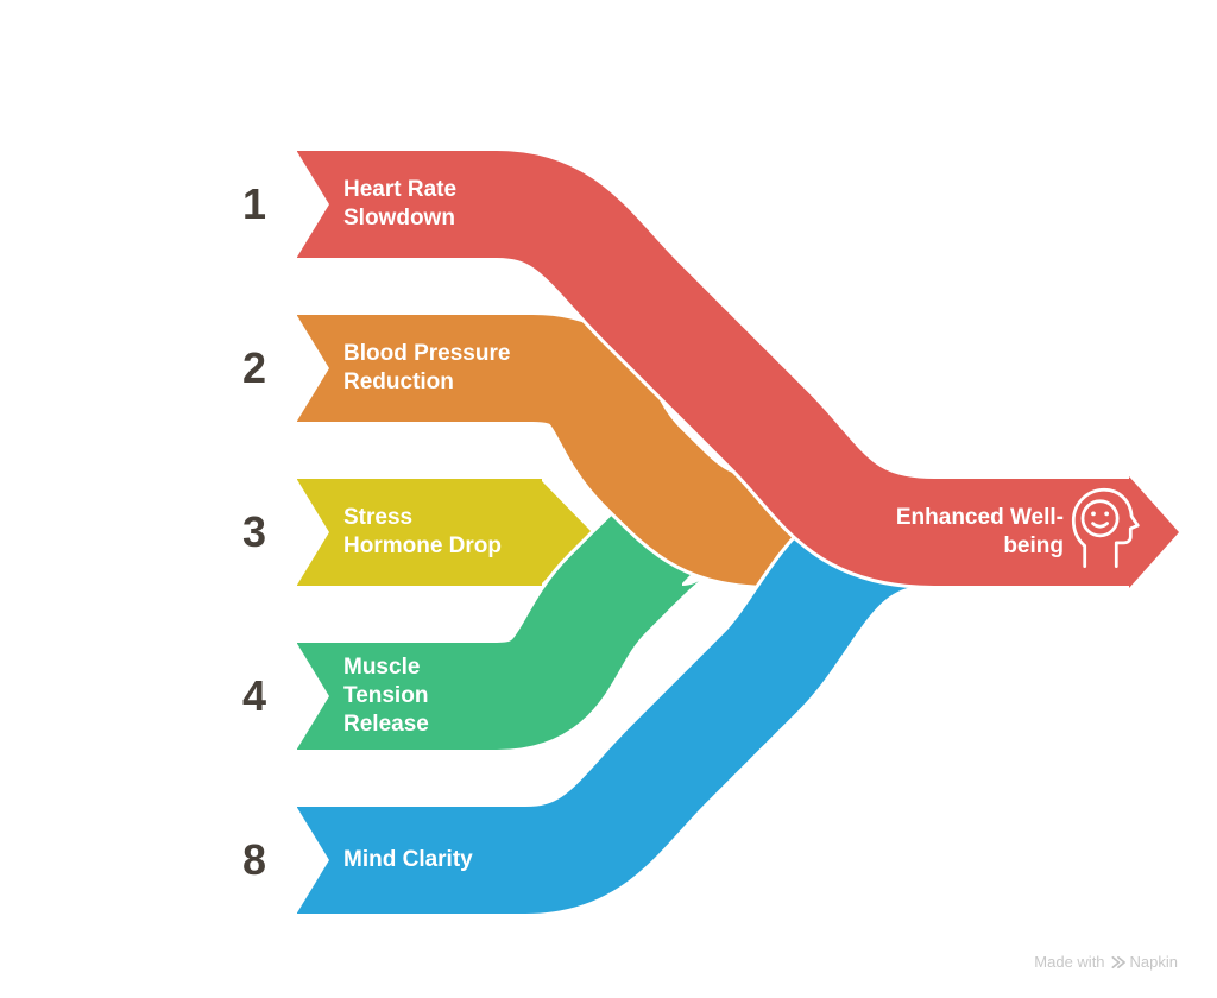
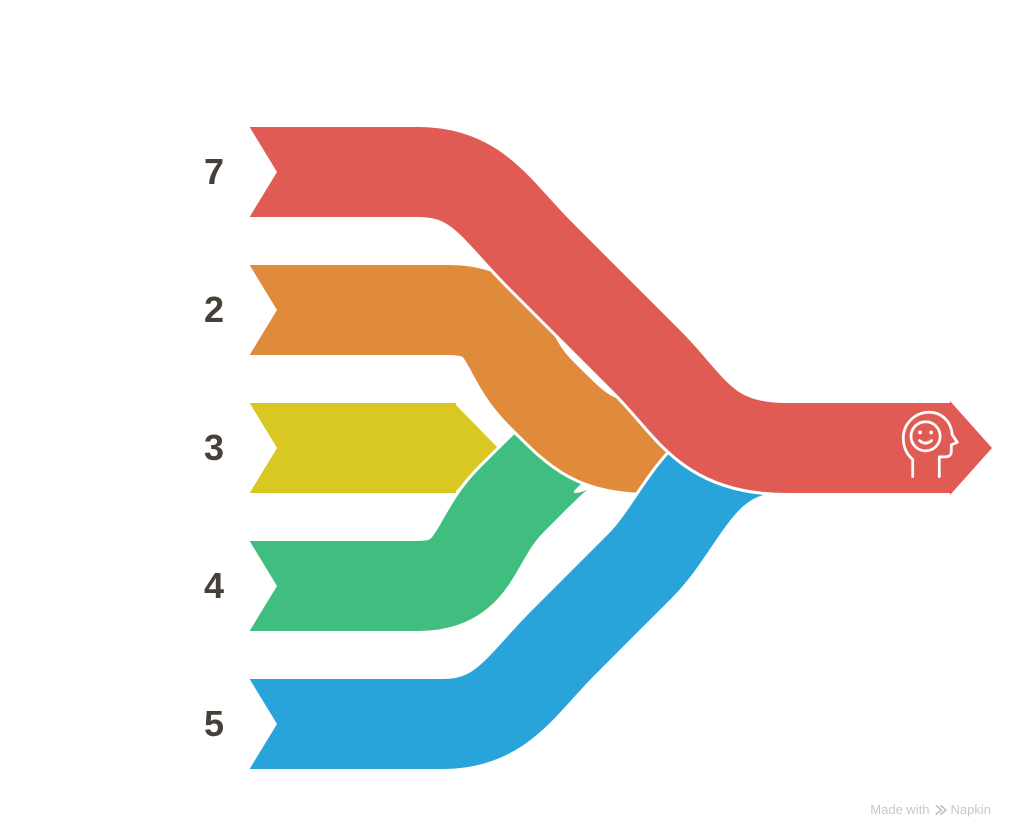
- 1
+ 7
  2
  3
  4
- 8
+ 5
- Heart Rate
- Slowdown
- Blood Pressure
- Reduction
- Stress
- Hormone Drop
- Muscle
- Tension
- Release
- Mind Clarity
- Enhanced Well-
- being
  Made with
  Napkin
